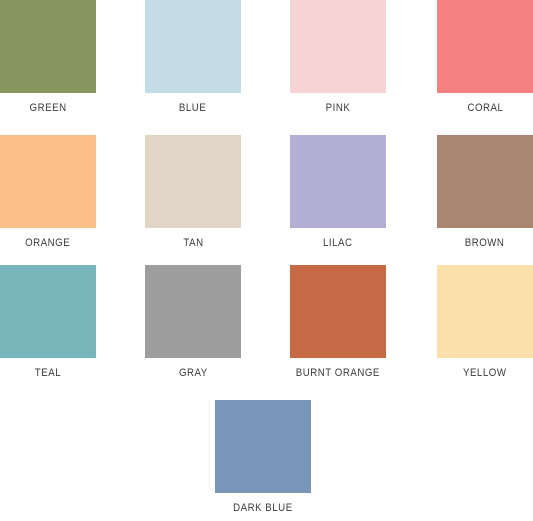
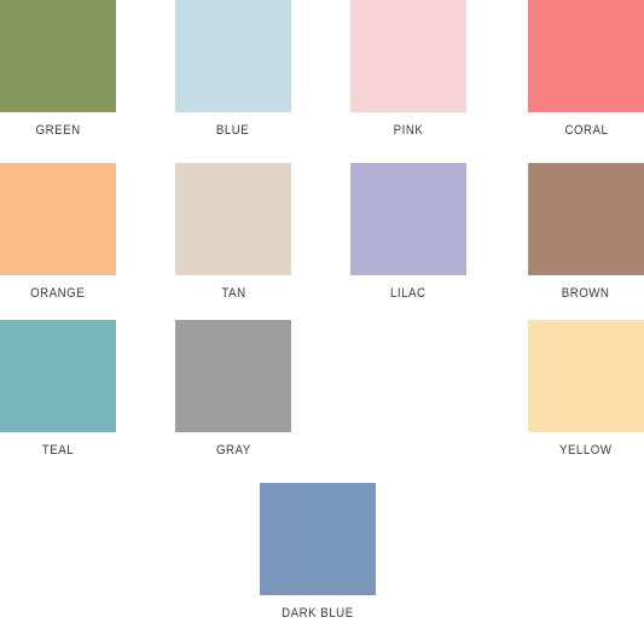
  GREEN
  BLUE
  PINK
  CORAL
  ORANGE
  TAN
  LILAC
  BROWN
  TEAL
  GRAY
- BURNT ORANGE
  YELLOW
  DARK BLUE
